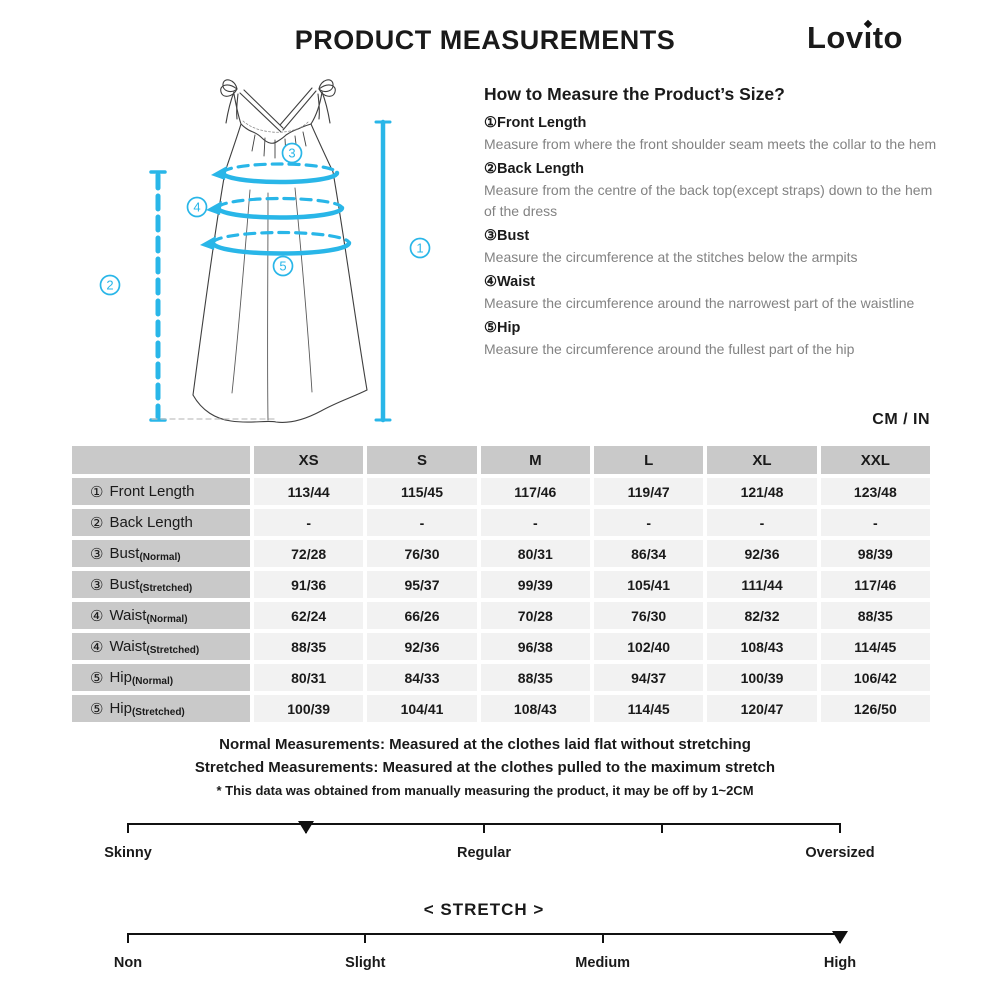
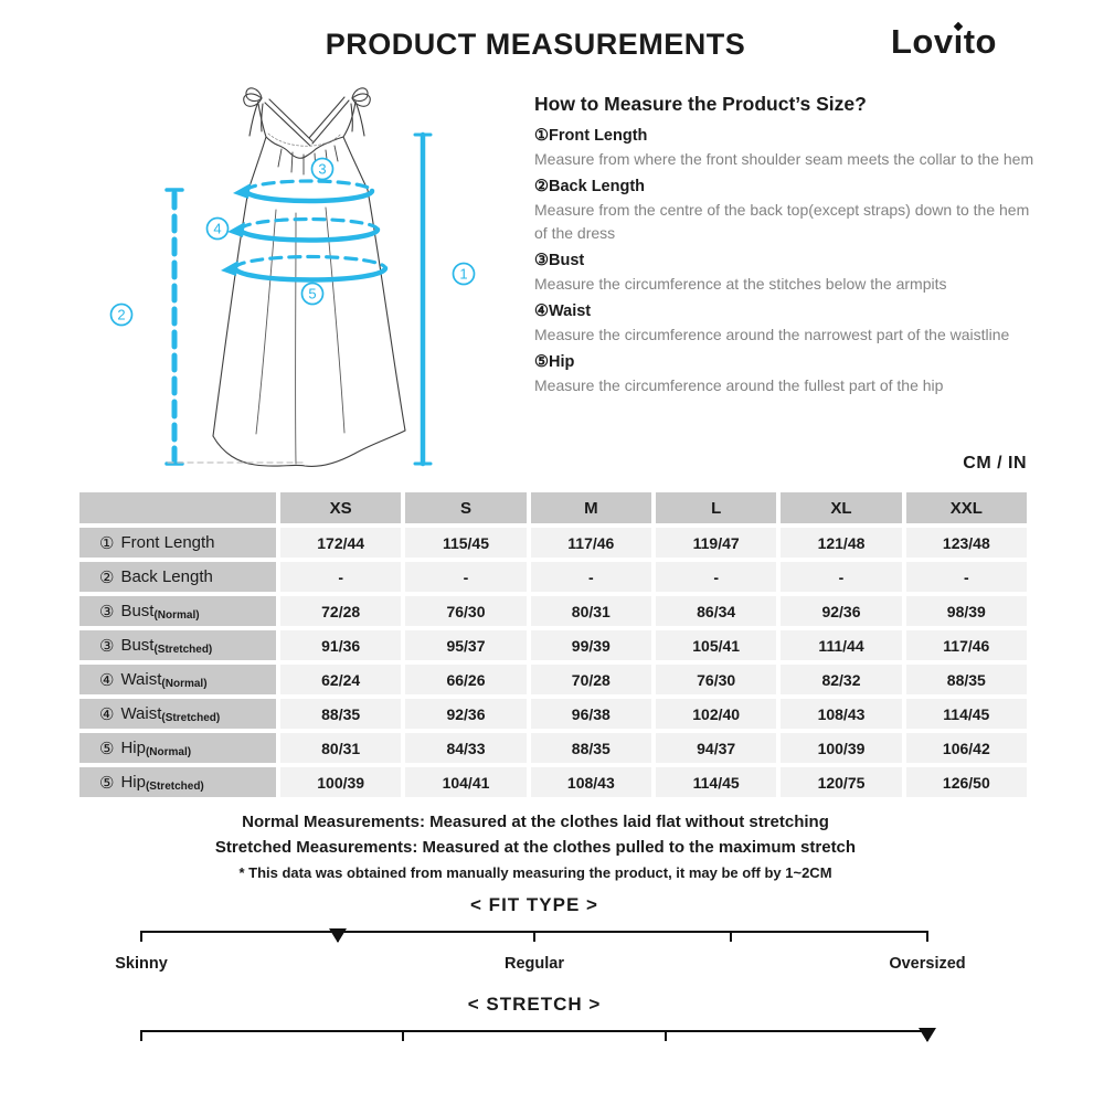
  PRODUCT MEASUREMENTS
  Lovıto
  1
  2
  3
  4
  5
  How to Measure the Product’s Size?
  ①Front Length
  Measure from where the front shoulder seam meets the collar to the hem
  ②Back Length
  Measure from the centre of the back top(except straps) down to the hem of the dress
  ③Bust
  Measure the circumference at the stitches below the armpits
  ④Waist
  Measure the circumference around the narrowest part of the waistline
  ⑤Hip
  Measure the circumference around the fullest part of the hip
  CM / IN
  XS
  S
  M
  L
  XL
  XXL
  ①
  Front Length
- 113/44
+ 172/44
  115/45
  117/46
  119/47
  121/48
  123/48
  ②
  Back Length
  -
  -
  -
  -
  -
  -
  ③
  Bust
  (Normal)
  72/28
  76/30
  80/31
  86/34
  92/36
  98/39
  ③
  Bust
  (Stretched)
  91/36
  95/37
  99/39
  105/41
  111/44
  117/46
  ④
  Waist
  (Normal)
  62/24
  66/26
  70/28
  76/30
  82/32
  88/35
  ④
  Waist
  (Stretched)
  88/35
  92/36
  96/38
  102/40
  108/43
  114/45
  ⑤
  Hip
  (Normal)
  80/31
  84/33
  88/35
  94/37
  100/39
  106/42
  ⑤
  Hip
  (Stretched)
  100/39
  104/41
  108/43
  114/45
- 120/47
+ 120/75
  126/50
  Normal Measurements: Measured at the clothes laid flat without stretching
  Stretched Measurements: Measured at the clothes pulled to the maximum stretch
  * This data was obtained from manually measuring the product, it may be off by 1~2CM
+ < FIT TYPE >
  Skinny
  Regular
  Oversized
  < STRETCH >
- Non
- Slight
- Medium
- High
